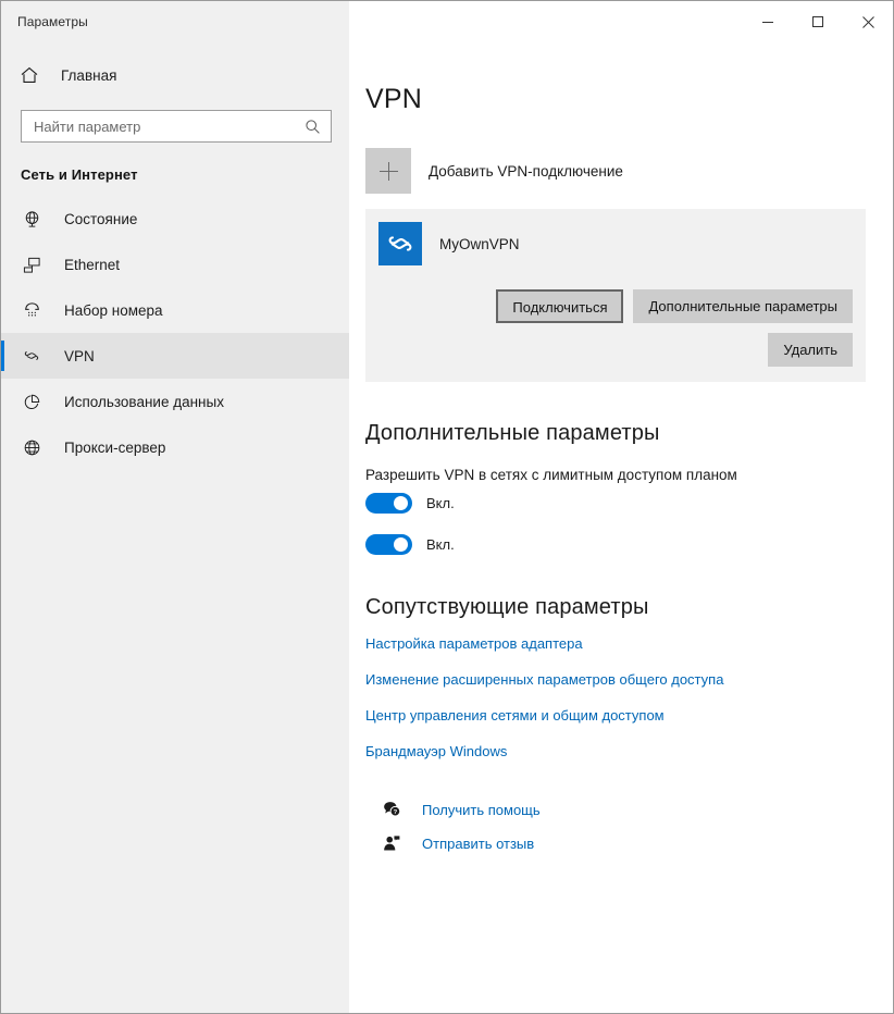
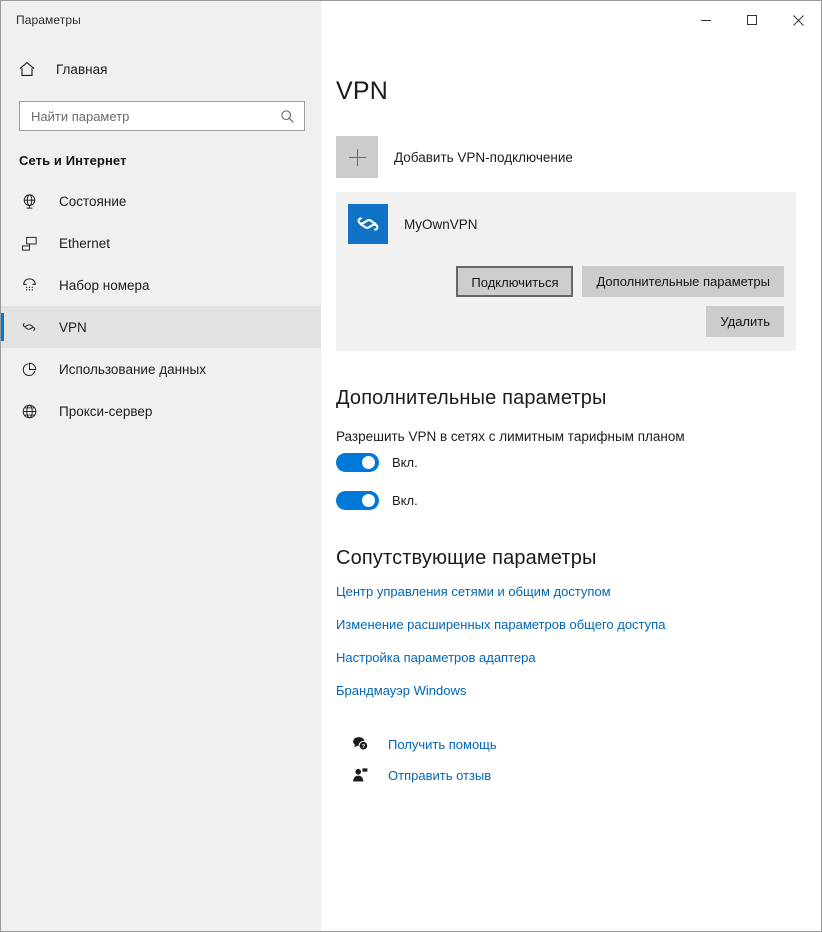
  Параметры
  Главная
  Найти параметр
  Сеть и Интернет
  Состояние
  Ethernet
  Набор номера
  VPN
  Использование данных
  Прокси-сервер
  VPN
  Добавить VPN-подключение
  MyOwnVPN
  Подключиться
  Дополнительные параметры
  Удалить
  Дополнительные параметры
- Разрешить VPN в сетях с лимитным доступом планом
+ Разрешить VPN в сетях с лимитным тарифным планом
  Вкл.
  Вкл.
  Сопутствующие параметры
- Настройка параметров адаптера
+ Центр управления сетями и общим доступом
  Изменение расширенных параметров общего доступа
- Центр управления сетями и общим доступом
+ Настройка параметров адаптера
  Брандмауэр Windows
  Получить помощь
  Отправить отзыв
